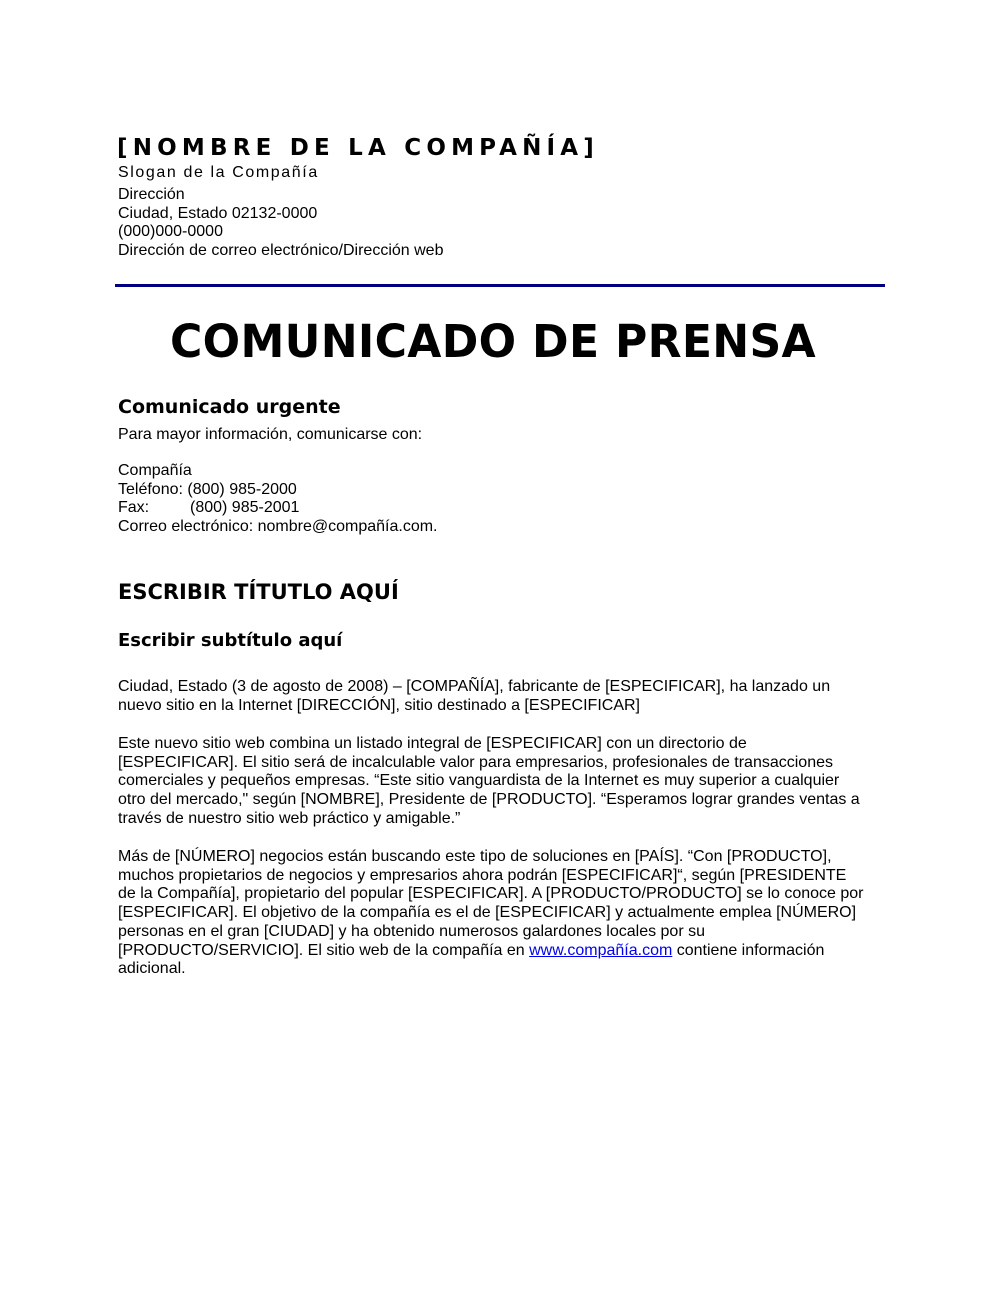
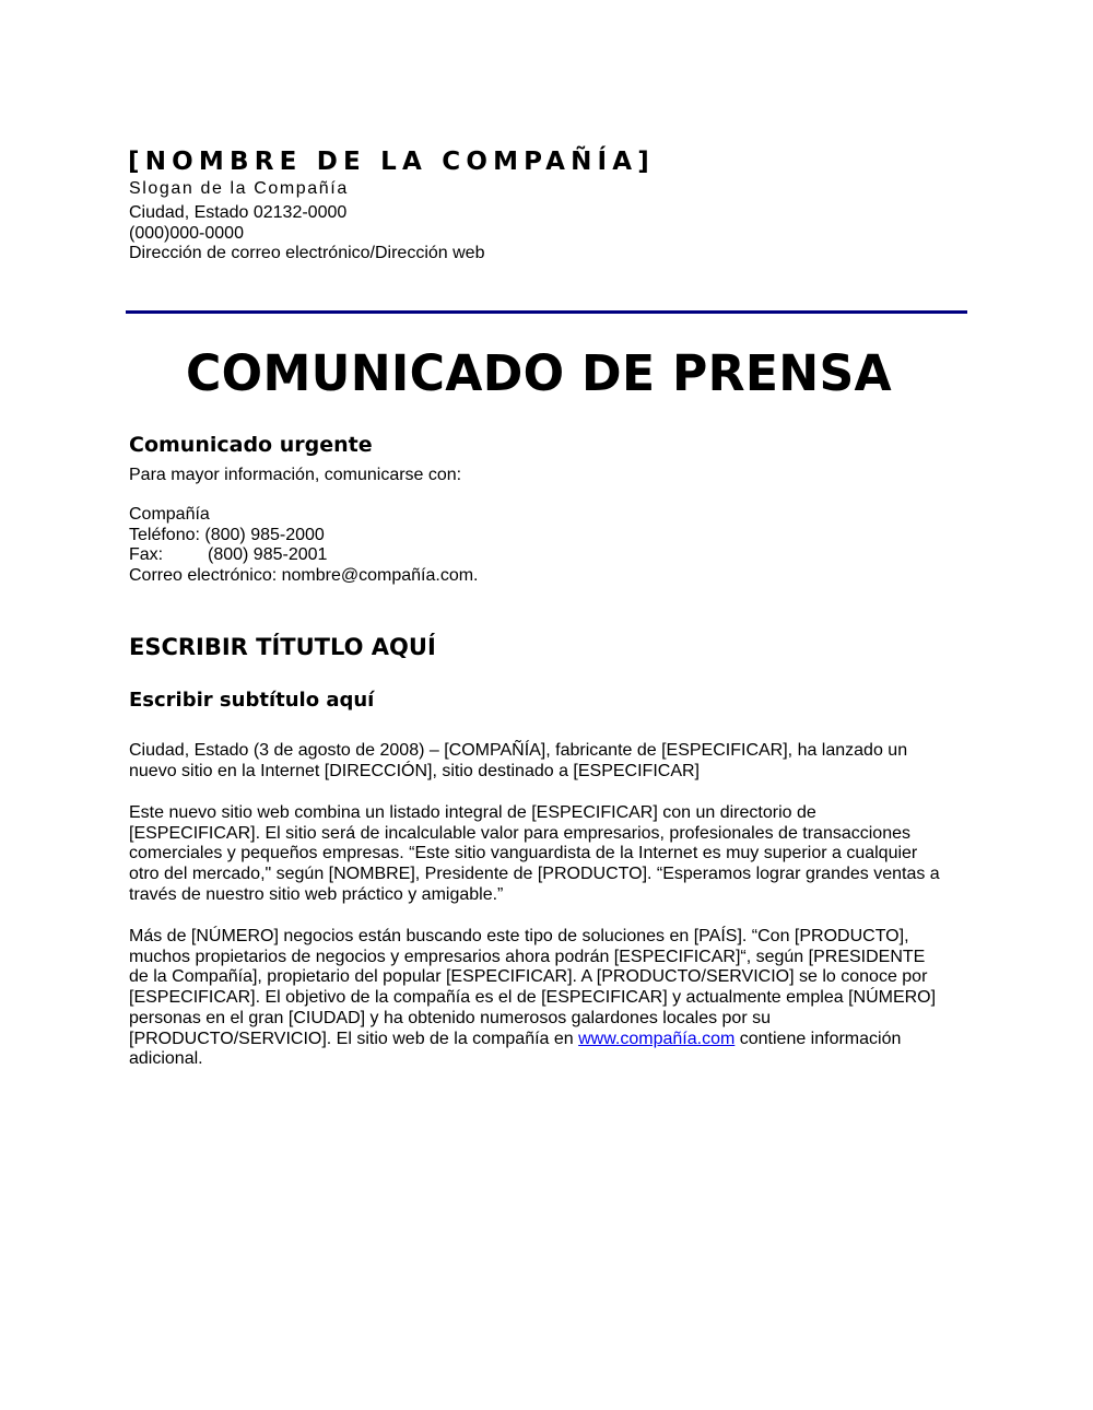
  [NOMBRE DE LA COMPAÑÍA]
  Slogan de la Compañía
- Dirección
  Ciudad, Estado 02132-0000
  (000)000-0000
  Dirección de correo electrónico/Dirección web
  COMUNICADO DE PRENSA
  Comunicado urgente
  Para mayor información, comunicarse con:
  Compañía
  Teléfono:
  (800) 985-2000
  Fax:
  (800) 985-2001
  Correo electrónico:
  nombre@compañía.com.
  ESCRIBIR TÍTUTLO AQUÍ
  Escribir subtítulo aquí
  Ciudad, Estado (3 de agosto de 2008) – [COMPAÑÍA], fabricante de [ESPECIFICAR], ha lanzado un
  nuevo sitio en la Internet [DIRECCIÓN], sitio destinado a [ESPECIFICAR]
  Este nuevo sitio web combina un listado integral de [ESPECIFICAR] con un directorio de
  [ESPECIFICAR]. El sitio será de incalculable valor para empresarios, profesionales de transacciones
  comerciales y pequeños empresas. “Este sitio vanguardista de la Internet es muy superior a cualquier
  otro del mercado," según [NOMBRE], Presidente de [PRODUCTO]. “Esperamos lograr grandes ventas a
  través de nuestro sitio web práctico y amigable.”
  Más de [NÚMERO] negocios están buscando este tipo de soluciones en [PAÍS]. “Con [PRODUCTO],
  muchos propietarios de negocios y empresarios ahora podrán [ESPECIFICAR]“, según [PRESIDENTE
- de la Compañía], propietario del popular [ESPECIFICAR]. A [PRODUCTO/PRODUCTO] se lo conoce por
+ de la Compañía], propietario del popular [ESPECIFICAR]. A [PRODUCTO/SERVICIO] se lo conoce por
  [ESPECIFICAR]. El objetivo de la compañía es el de [ESPECIFICAR] y actualmente emplea [NÚMERO]
  personas en el gran [CIUDAD] y ha obtenido numerosos galardones locales por su
  [PRODUCTO/SERVICIO]. El sitio web de la compañía en www.compañía.com contiene información
  adicional.
